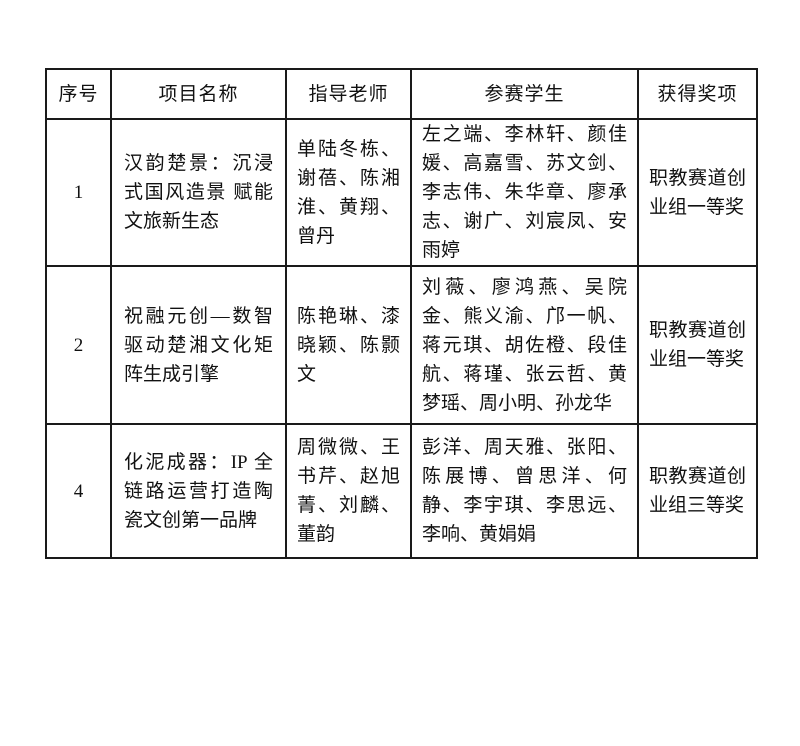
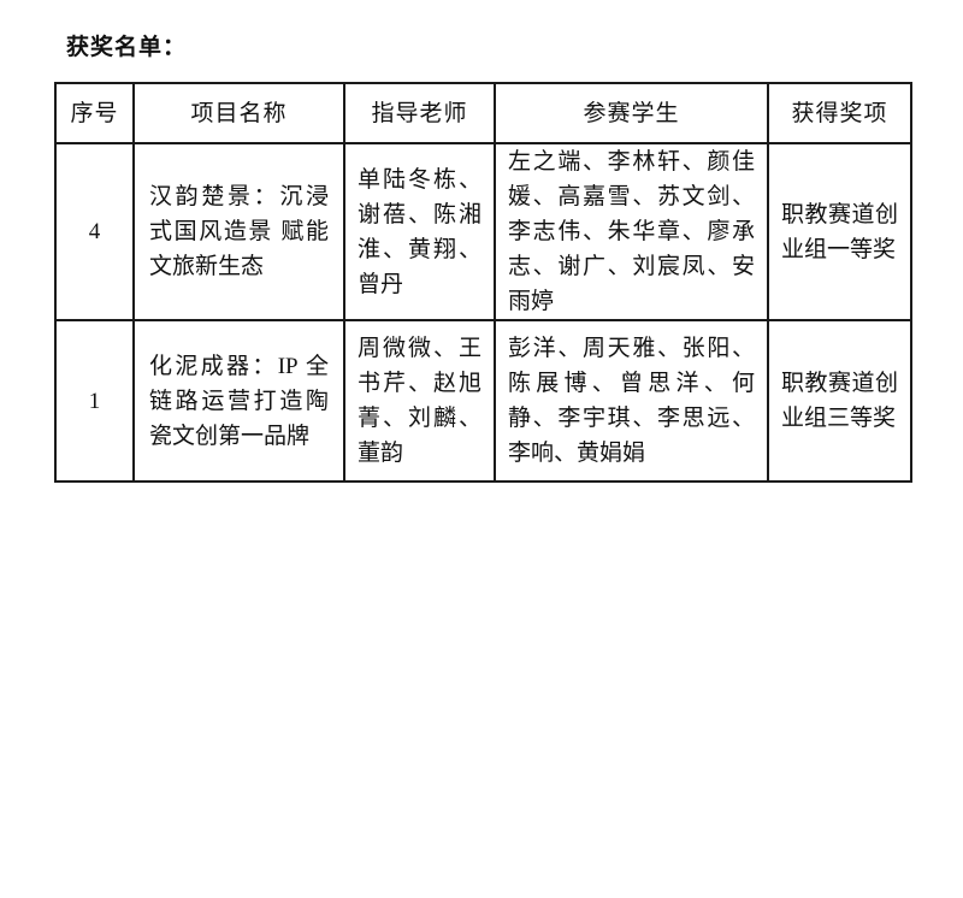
+ 获奖名单：
  序号	项目名称	指导老师	参赛学生	获得奖项
- 1	汉韵楚景：沉浸式国风造景 赋能文旅新生态	单陆冬栋、谢蓓、陈湘淮、黄翔、曾丹	左之端、李林轩、颜佳媛、高嘉雪、苏文剑、李志伟、朱华章、廖承志、谢广、刘宸凤、安雨婷	职教赛道创业组一等奖
+ 4	汉韵楚景：沉浸式国风造景 赋能文旅新生态	单陆冬栋、谢蓓、陈湘淮、黄翔、曾丹	左之端、李林轩、颜佳媛、高嘉雪、苏文剑、李志伟、朱华章、廖承志、谢广、刘宸凤、安雨婷	职教赛道创业组一等奖
- 2	祝融元创—数智驱动楚湘文化矩阵生成引擎	陈艳琳、漆晓颖、陈颢文	刘薇、廖鸿燕、吴院金、熊义渝、邝一帆、蒋元琪、胡佐橙、段佳航、蒋瑾、张云哲、黄梦瑶、周小明、孙龙华	职教赛道创业组一等奖
- 4	化泥成器：IP 全链路运营打造陶瓷文创第一品牌	周微微、王书芹、赵旭菁、刘麟、董韵	彭洋、周天雅、张阳、陈展博、曾思洋、何静、李宇琪、李思远、李响、黄娟娟	职教赛道创业组三等奖
+ 1	化泥成器：IP 全链路运营打造陶瓷文创第一品牌	周微微、王书芹、赵旭菁、刘麟、董韵	彭洋、周天雅、张阳、陈展博、曾思洋、何静、李宇琪、李思远、李响、黄娟娟	职教赛道创业组三等奖
